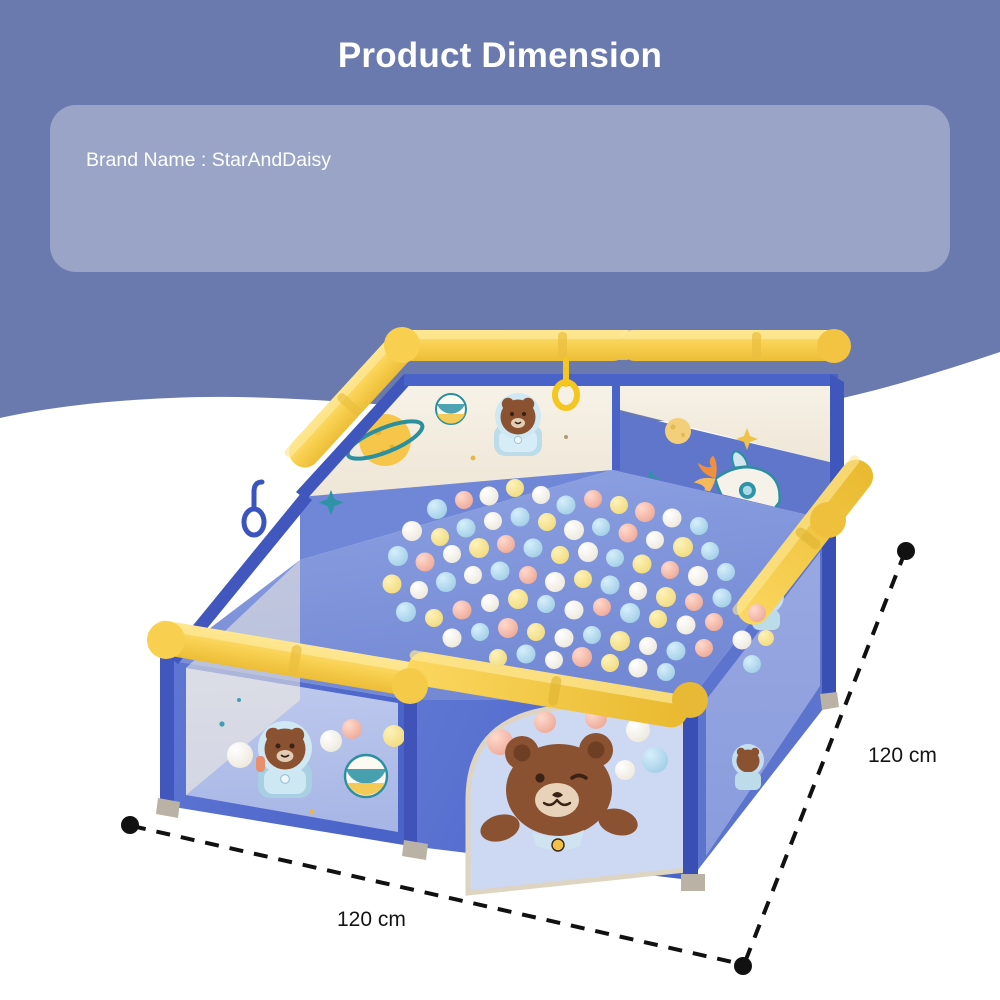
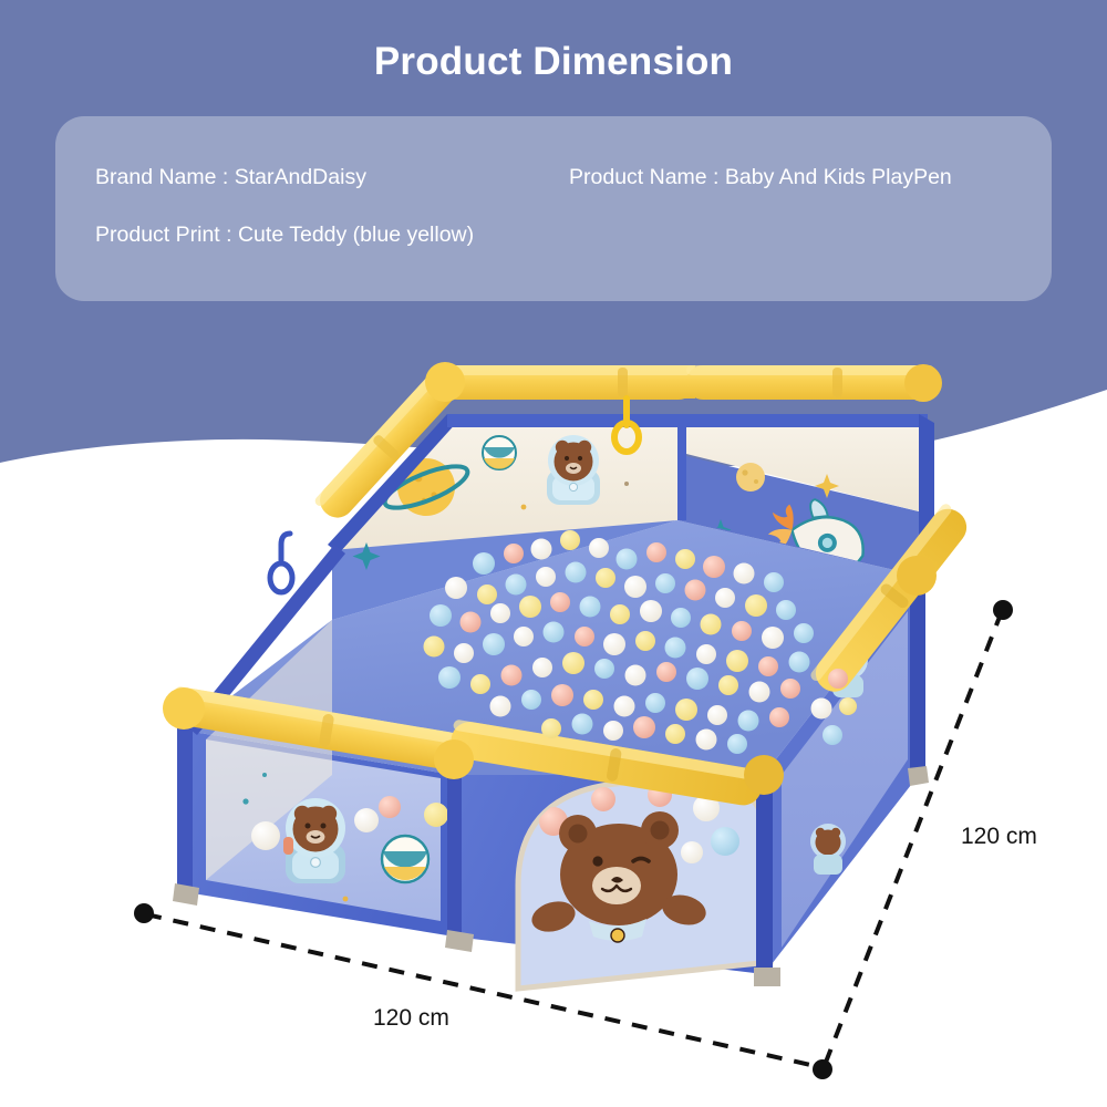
  Product Dimension
  Brand Name : StarAndDaisy
+ Product Name : Baby And Kids PlayPen
+ Product Print : Cute Teddy (blue yellow)
  120 cm
  120 cm
